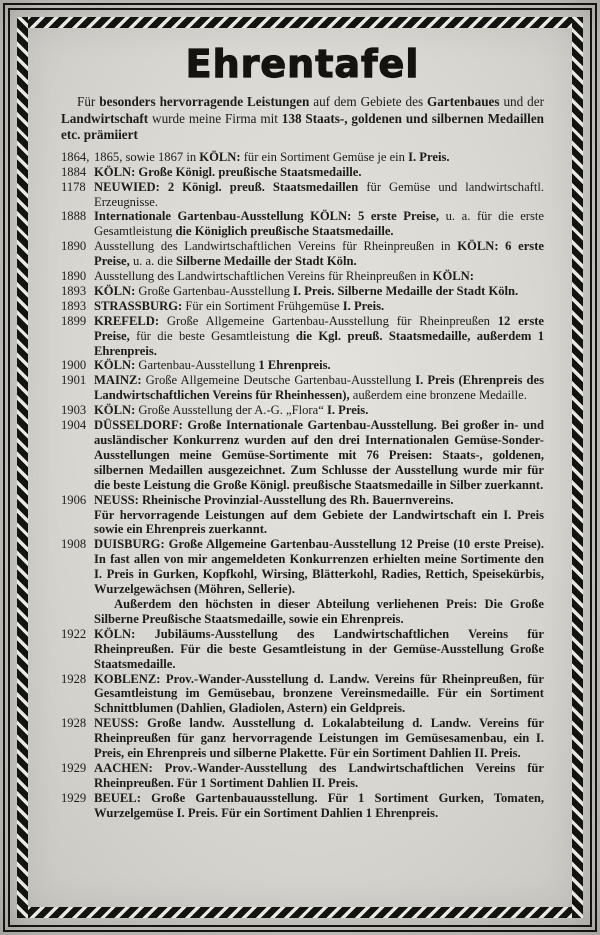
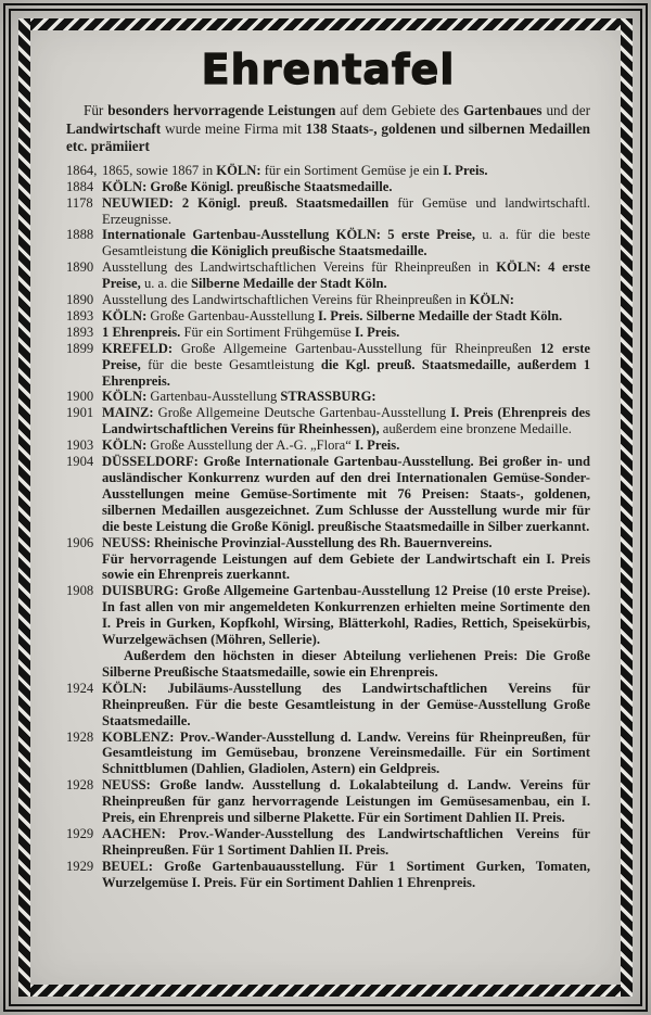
  Ehrentafel
  Für besonders hervorragende Leistungen auf dem Gebiete des Gartenbaues und der Landwirtschaft wurde meine Firma mit 138 Staats-, goldenen und silbernen Medaillen etc. prämiiert
  1864, 1865, sowie 1867 in KÖLN: für ein Sortiment Gemüse je ein I. Preis.
  1884 KÖLN: Große Königl. preußische Staatsmedaille.
  1178 NEUWIED: 2 Königl. preuß. Staatsmedaillen für Gemüse und landwirtschaftl. Erzeugnisse.
- 1888 Internationale Gartenbau-Ausstellung KÖLN: 5 erste Preise, u. a. für die erste Gesamtleistung die Königlich preußische Staatsmedaille.
+ 1888 Internationale Gartenbau-Ausstellung KÖLN: 5 erste Preise, u. a. für die beste Gesamtleistung die Königlich preußische Staatsmedaille.
- 1890 Ausstellung des Landwirtschaftlichen Vereins für Rheinpreußen in KÖLN: 6 erste Preise, u. a. die Silberne Medaille der Stadt Köln.
+ 1890 Ausstellung des Landwirtschaftlichen Vereins für Rheinpreußen in KÖLN: 4 erste Preise, u. a. die Silberne Medaille der Stadt Köln.
  1890 Ausstellung des Landwirtschaftlichen Vereins für Rheinpreußen in KÖLN:
  1893 KÖLN: Große Gartenbau-Ausstellung I. Preis. Silberne Medaille der Stadt Köln.
- 1893 STRASSBURG: Für ein Sortiment Frühgemüse I. Preis.
+ 1893 1 Ehrenpreis. Für ein Sortiment Frühgemüse I. Preis.
  1899 KREFELD: Große Allgemeine Gartenbau-Ausstellung für Rheinpreußen 12 erste Preise, für die beste Gesamtleistung die Kgl. preuß. Staatsmedaille, außerdem 1 Ehrenpreis.
- 1900 KÖLN: Gartenbau-Ausstellung 1 Ehrenpreis.
+ 1900 KÖLN: Gartenbau-Ausstellung STRASSBURG:
  1901 MAINZ: Große Allgemeine Deutsche Gartenbau-Ausstellung I. Preis (Ehrenpreis des Landwirtschaftlichen Vereins für Rheinhessen), außerdem eine bronzene Medaille.
  1903 KÖLN: Große Ausstellung der A.-G. „Flora“ I. Preis.
  1904 DÜSSELDORF: Große Internationale Gartenbau-Ausstellung. Bei großer in- und ausländischer Konkurrenz wurden auf den drei Internationalen Gemüse-Sonder-Ausstellungen meine Gemüse-Sortimente mit 76 Preisen: Staats-, goldenen, silbernen Medaillen ausgezeichnet. Zum Schlusse der Ausstellung wurde mir für die beste Leistung die Große Königl. preußische Staatsmedaille in Silber zuerkannt.
  1906 NEUSS: Rheinische Provinzial-Ausstellung des Rh. Bauernvereins.
  Für hervorragende Leistungen auf dem Gebiete der Landwirtschaft ein I. Preis sowie ein Ehrenpreis zuerkannt.
  1908 DUISBURG: Große Allgemeine Gartenbau-Ausstellung 12 Preise (10 erste Preise). In fast allen von mir angemeldeten Konkurrenzen erhielten meine Sortimente den I. Preis in Gurken, Kopfkohl, Wirsing, Blätterkohl, Radies, Rettich, Speisekürbis, Wurzelgewächsen (Möhren, Sellerie).
  Außerdem den höchsten in dieser Abteilung verliehenen Preis: Die Große Silberne Preußische Staatsmedaille, sowie ein Ehrenpreis.
- 1922 KÖLN: Jubiläums-Ausstellung des Landwirtschaftlichen Vereins für Rheinpreußen. Für die beste Gesamtleistung in der Gemüse-Ausstellung Große Staatsmedaille.
+ 1924 KÖLN: Jubiläums-Ausstellung des Landwirtschaftlichen Vereins für Rheinpreußen. Für die beste Gesamtleistung in der Gemüse-Ausstellung Große Staatsmedaille.
  1928 KOBLENZ: Prov.-Wander-Ausstellung d. Landw. Vereins für Rheinpreußen, für Gesamtleistung im Gemüsebau, bronzene Vereinsmedaille. Für ein Sortiment Schnittblumen (Dahlien, Gladiolen, Astern) ein Geldpreis.
  1928 NEUSS: Große landw. Ausstellung d. Lokalabteilung d. Landw. Vereins für Rheinpreußen für ganz hervorragende Leistungen im Gemüsesamenbau, ein I. Preis, ein Ehrenpreis und silberne Plakette. Für ein Sortiment Dahlien II. Preis.
  1929 AACHEN: Prov.-Wander-Ausstellung des Landwirtschaftlichen Vereins für Rheinpreußen. Für 1 Sortiment Dahlien II. Preis.
  1929 BEUEL: Große Gartenbauausstellung. Für 1 Sortiment Gurken, Tomaten, Wurzelgemüse I. Preis. Für ein Sortiment Dahlien 1 Ehrenpreis.
